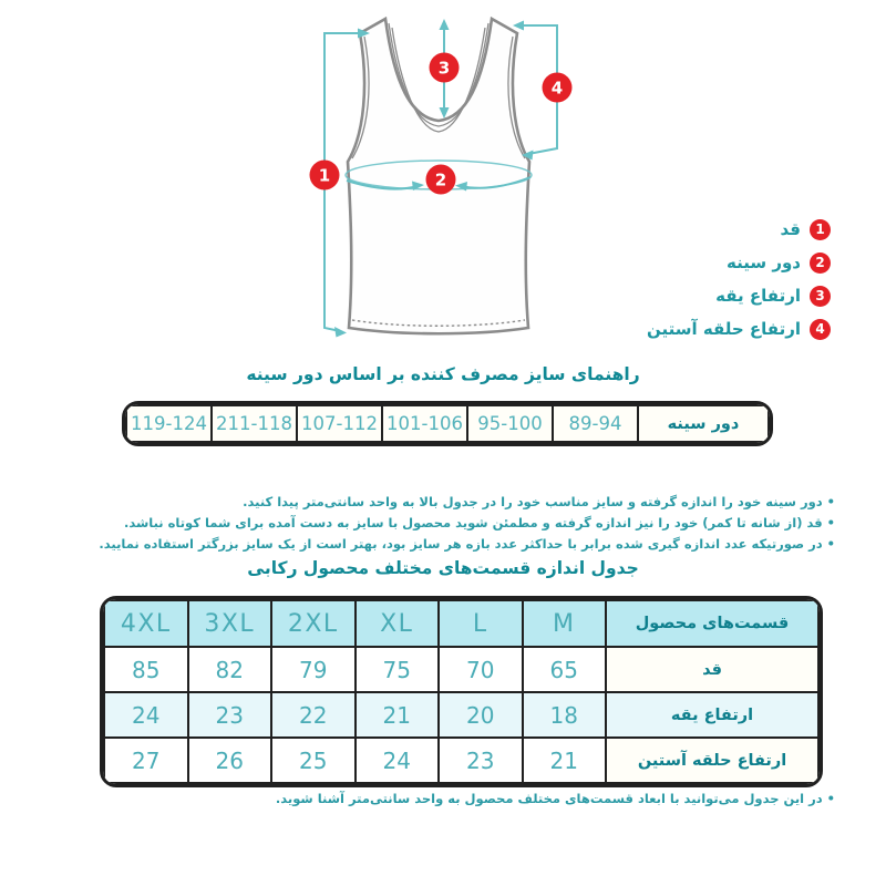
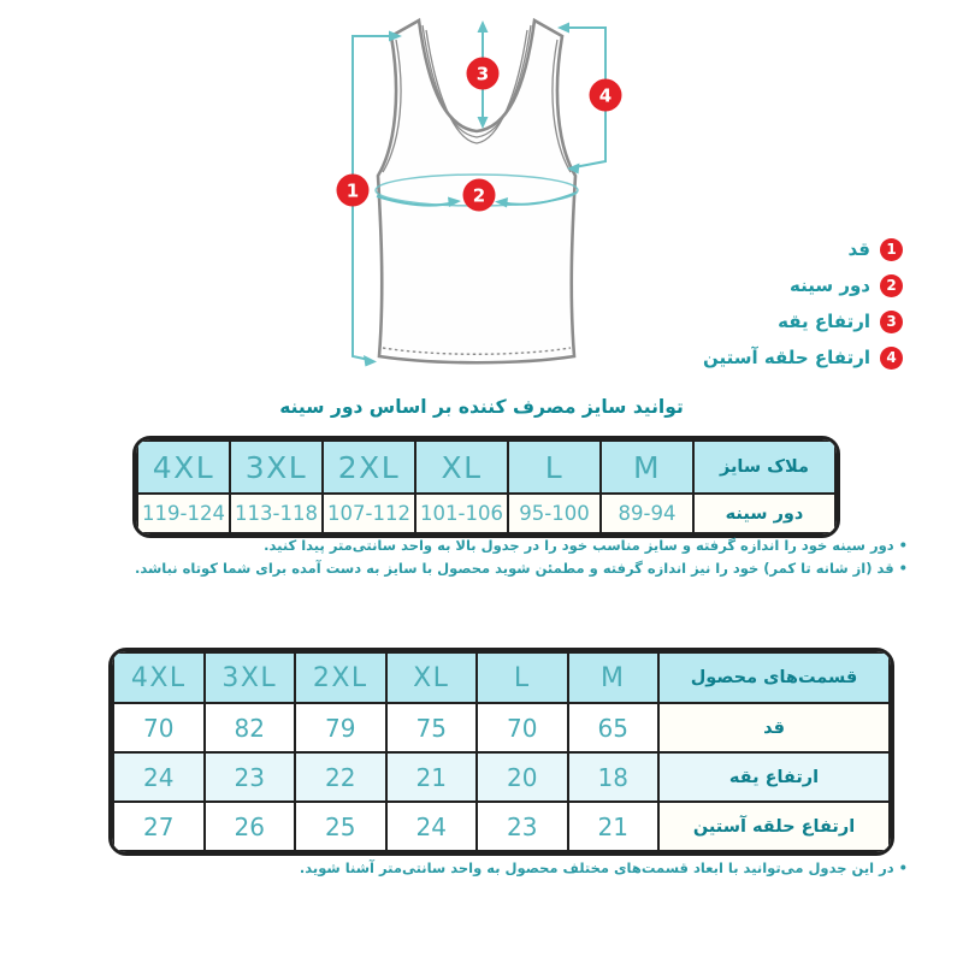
  1
  2
  3
  4
  1
  قد
  2
  دور سینه
  3
  ارتفاع یقه
  4
  ارتفاع حلقه آستین
- راهنمای سایز مصرف کننده بر اساس دور سینه
+ توانید سایز مصرف کننده بر اساس دور سینه
+ ملاک سایز	M	L	XL	2XL	3XL	4XL
- دور سینه	89-94	95-100	101-106	107-112	211-118	119-124
+ دور سینه	89-94	95-100	101-106	107-112	113-118	119-124
  •دور سینه خود را اندازه گرفته و سایز مناسب خود را در جدول بالا به واحد سانتی‌متر پیدا کنید.
  •قد (از شانه تا کمر) خود را نیز اندازه گرفته و مطمئن شوید محصول با سایز به دست آمده برای شما کوتاه نباشد.
- •در صورتیکه عدد اندازه گیری شده برابر با حداکثر عدد بازه هر سایز بود، بهتر است از یک سایز بزرگتر استفاده نمایید.
- جدول اندازه قسمت‌های مختلف محصول رکابی
  قسمت‌های محصول	M	L	XL	2XL	3XL	4XL
- قد	65	70	75	79	82	85
+ قد	65	70	75	79	82	70
  ارتفاع یقه	18	20	21	22	23	24
  ارتفاع حلقه آستین	21	23	24	25	26	27
  •در این جدول می‌توانید با ابعاد قسمت‌های مختلف محصول به واحد سانتی‌متر آشنا شوید.
